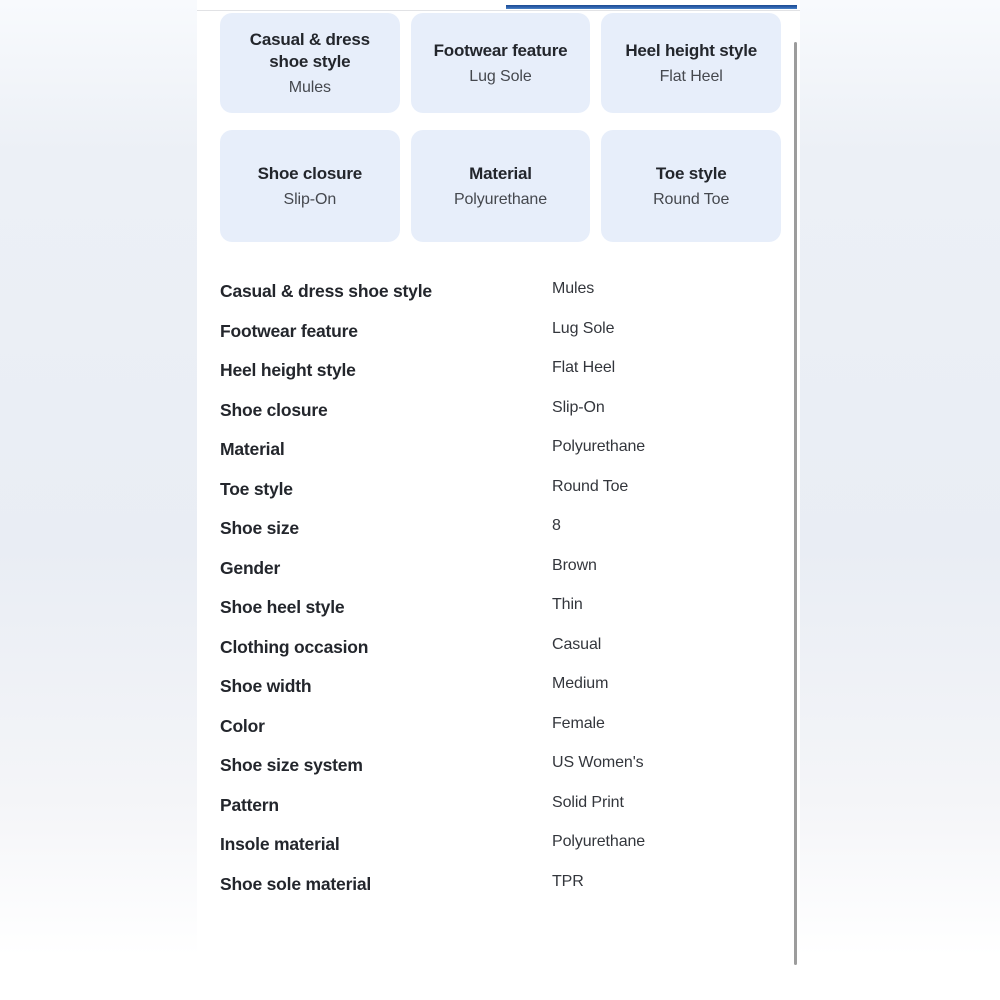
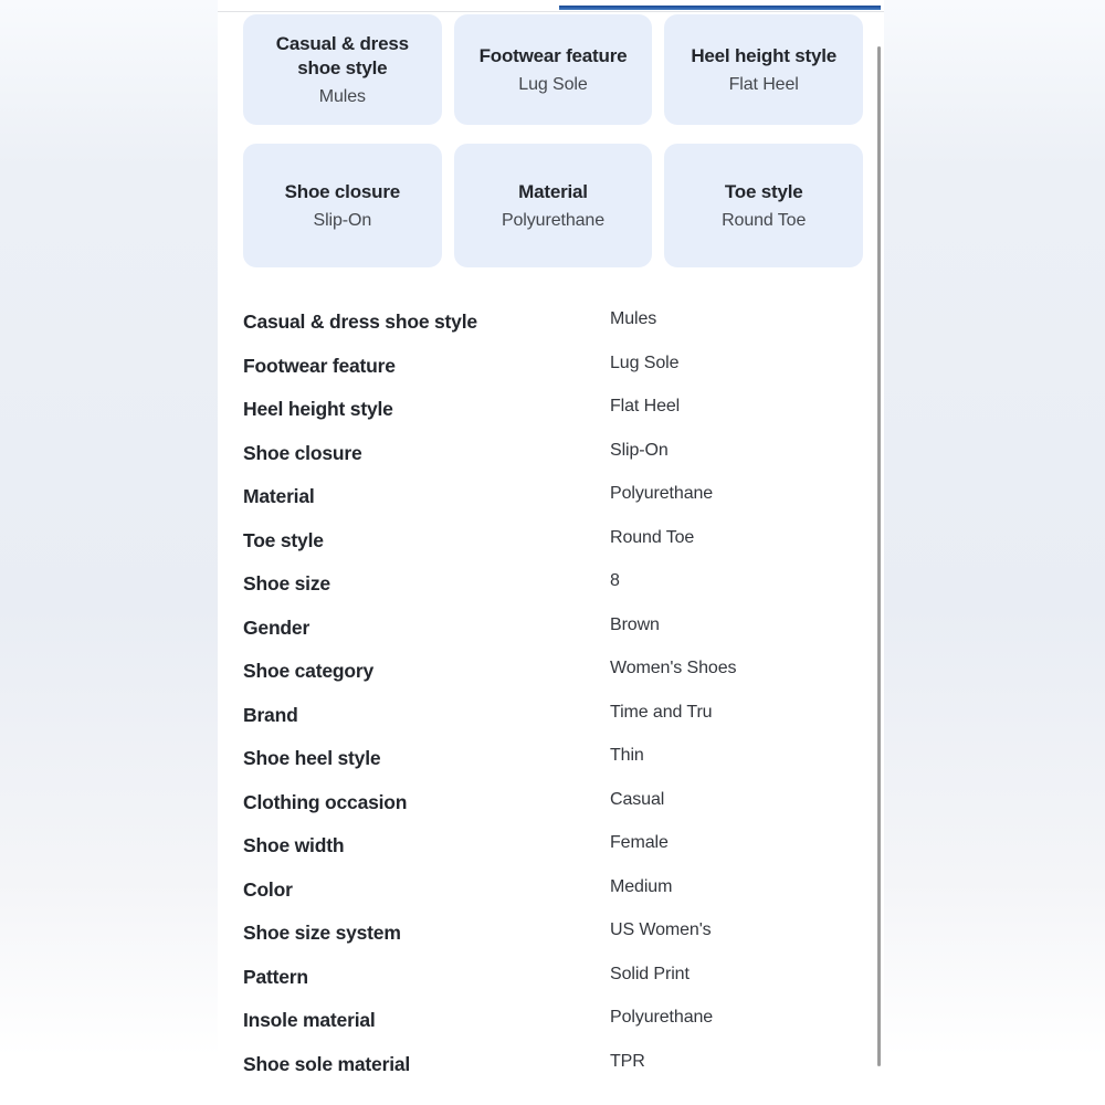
  Casual & dress shoe style
  Mules
  Footwear feature
  Lug Sole
  Heel height style
  Flat Heel
  Shoe closure
  Slip-On
  Material
  Polyurethane
  Toe style
  Round Toe
  Casual & dress shoe style
  Mules
  Footwear feature
  Lug Sole
  Heel height style
  Flat Heel
  Shoe closure
  Slip-On
  Material
  Polyurethane
  Toe style
  Round Toe
  Shoe size
  8
  Gender
  Brown
+ Shoe category
+ Women's Shoes
+ Brand
+ Time and Tru
  Shoe heel style
  Thin
  Clothing occasion
  Casual
  Shoe width
- Medium
+ Female
  Color
- Female
+ Medium
  Shoe size system
  US Women's
  Pattern
  Solid Print
  Insole material
  Polyurethane
  Shoe sole material
  TPR
